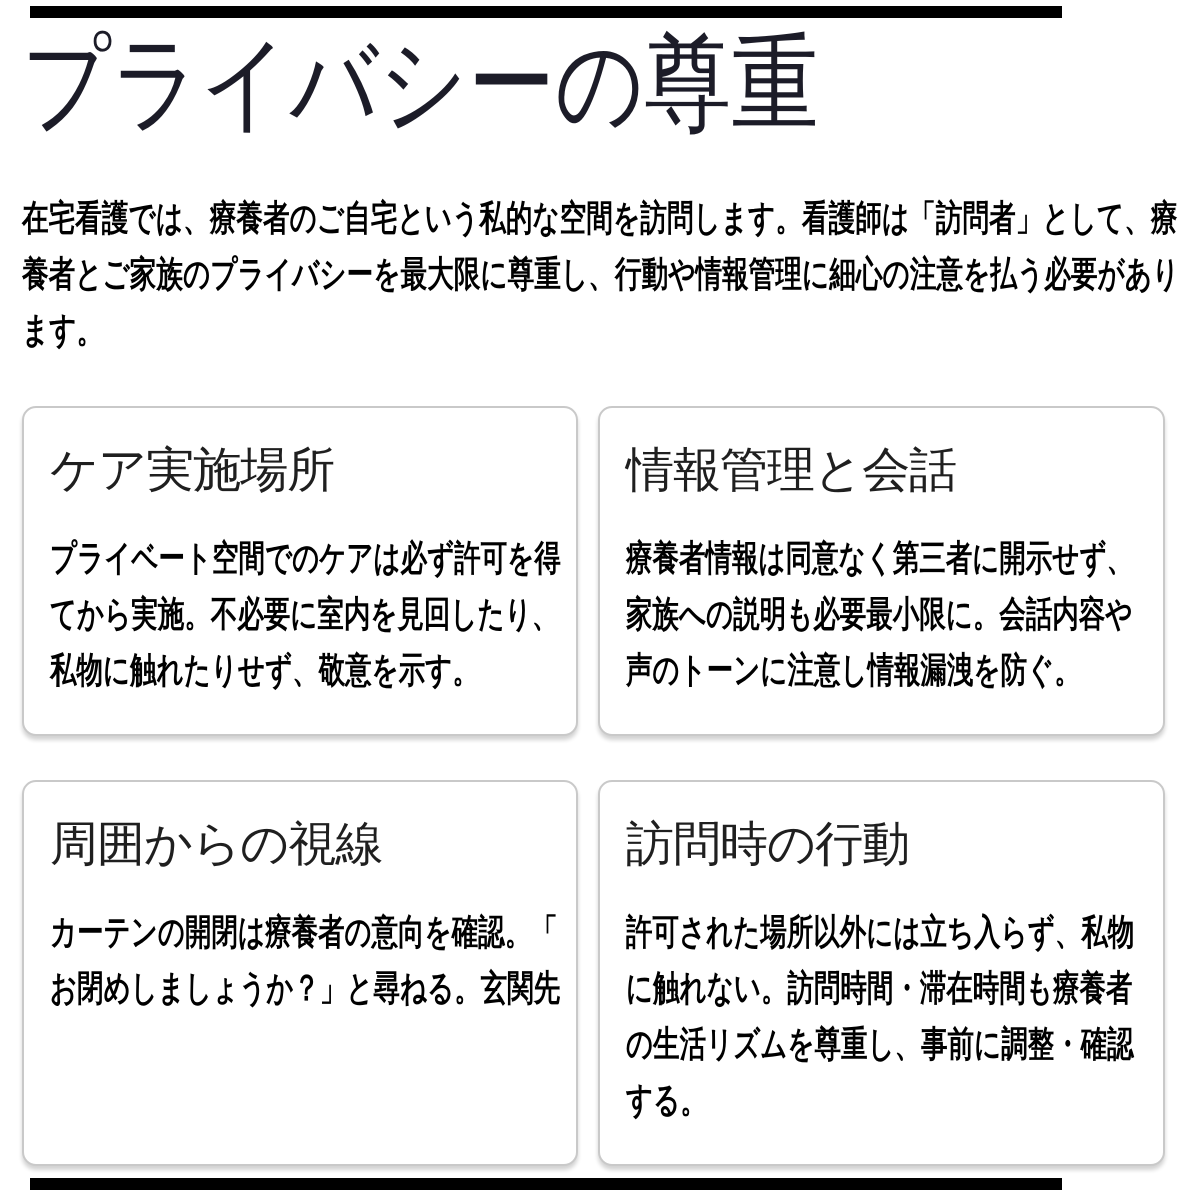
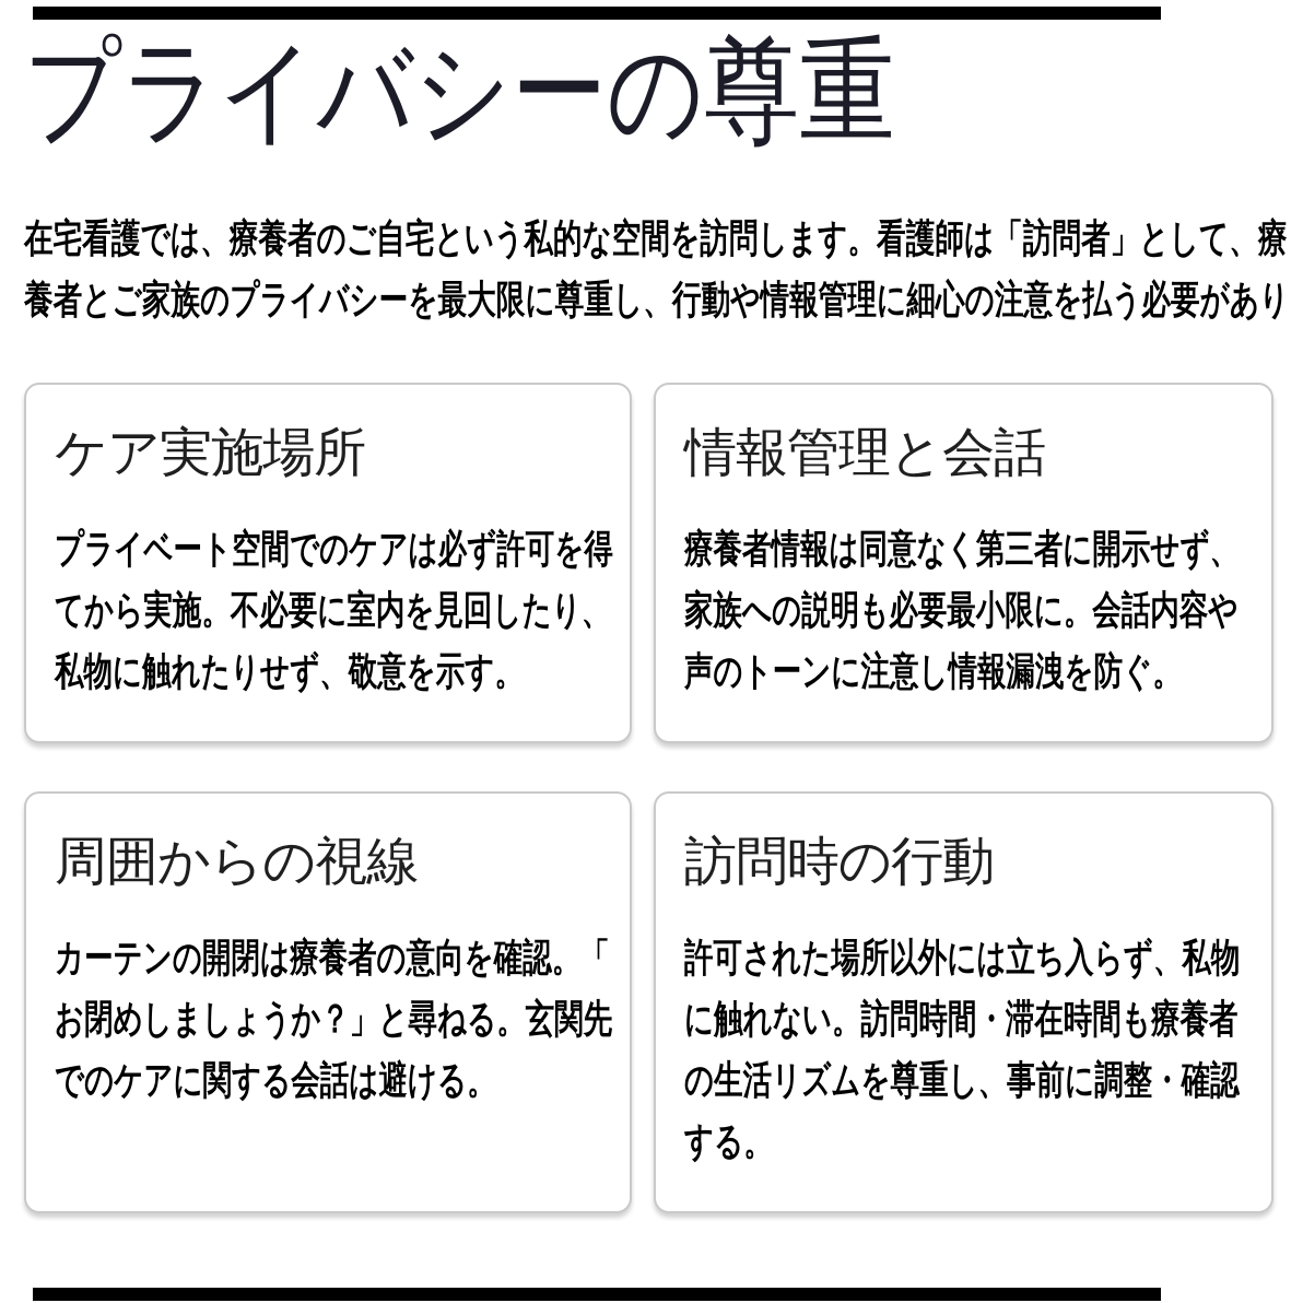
  プライバシーの尊重
  在宅看護では、療養者のご自宅という私的な空間を訪問します。看護師は「訪問者」として、療
  養者とご家族のプライバシーを最大限に尊重し、行動や情報管理に細心の注意を払う必要があり
- ます。
  ケア実施場所
  プライベート空間でのケアは必ず許可を得
  てから実施。不必要に室内を見回したり、
  私物に触れたりせず、敬意を示す。
  情報管理と会話
  療養者情報は同意なく第三者に開示せず、
  家族への説明も必要最小限に。会話内容や
  声のトーンに注意し情報漏洩を防ぐ。
  周囲からの視線
  カーテンの開閉は療養者の意向を確認。「
  お閉めしましょうか？」と尋ねる。玄関先
+ でのケアに関する会話は避ける。
  訪問時の行動
  許可された場所以外には立ち入らず、私物
  に触れない。訪問時間・滞在時間も療養者
  の生活リズムを尊重し、事前に調整・確認
  する。
